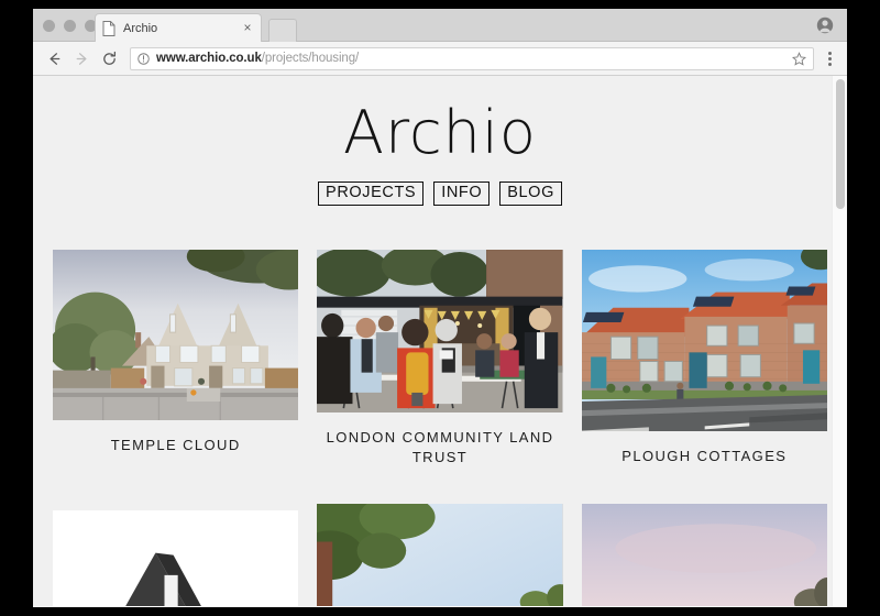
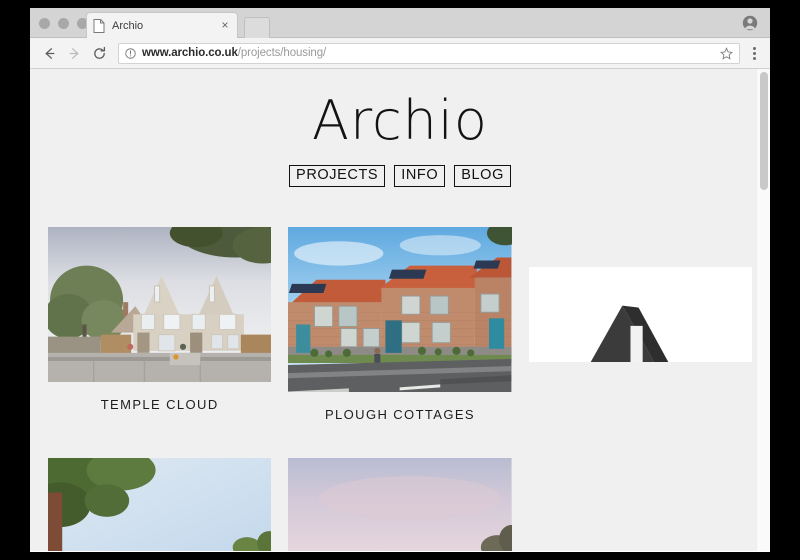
  Archio
  ×
  www.archio.co.uk/projects/housing/
  Archio
  PROJECTS
  INFO
  BLOG
  TEMPLE CLOUD
- LONDON COMMUNITY LAND TRUST
  PLOUGH COTTAGES
